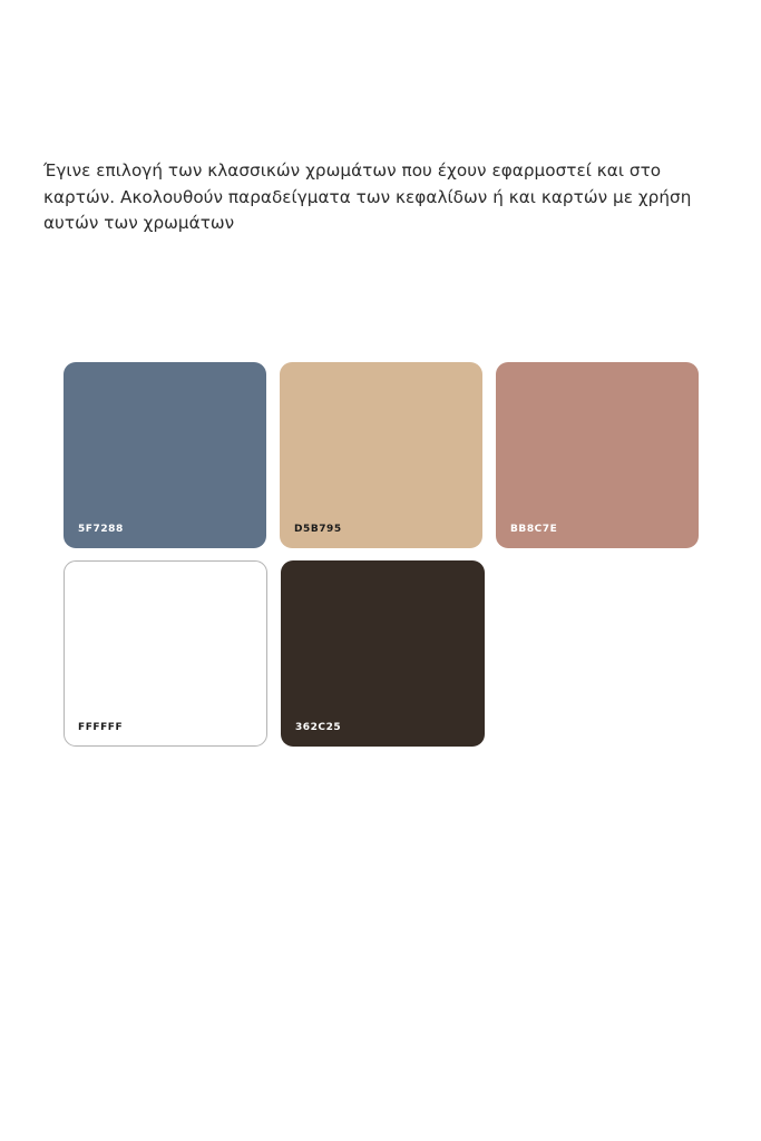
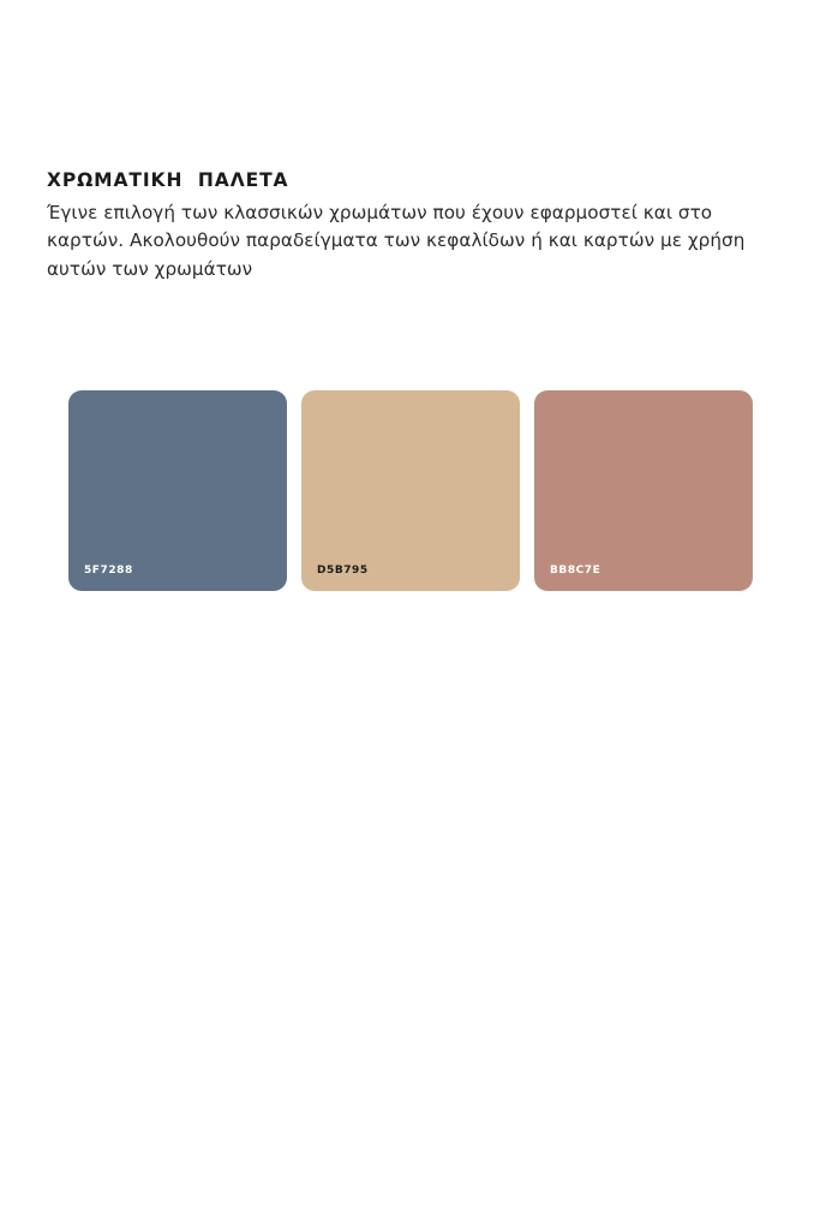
+ ΧΡΩΜΑΤΙΚΗ ΠΑΛΕΤΑ
  Έγινε επιλογή των κλασσικών χρωμάτων που έχουν εφαρμοστεί και στο καρτών. Ακολουθούν παραδείγματα των κεφαλίδων ή και καρτών με χρήση αυτών των χρωμάτων
  5F7288
  D5B795
  BB8C7E
- FFFFFF
- 362C25
